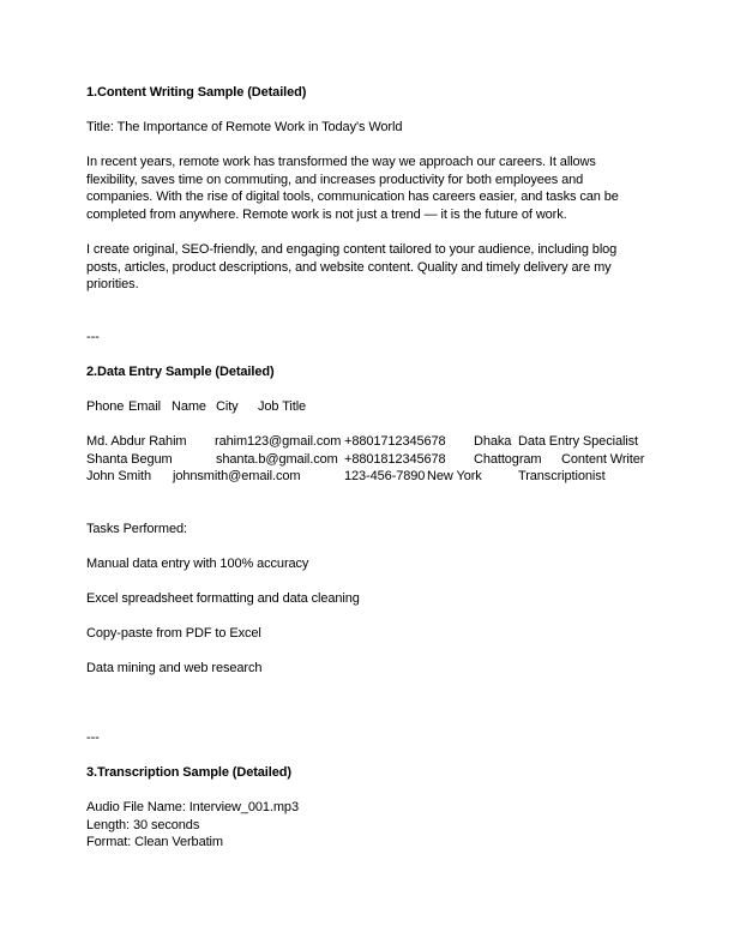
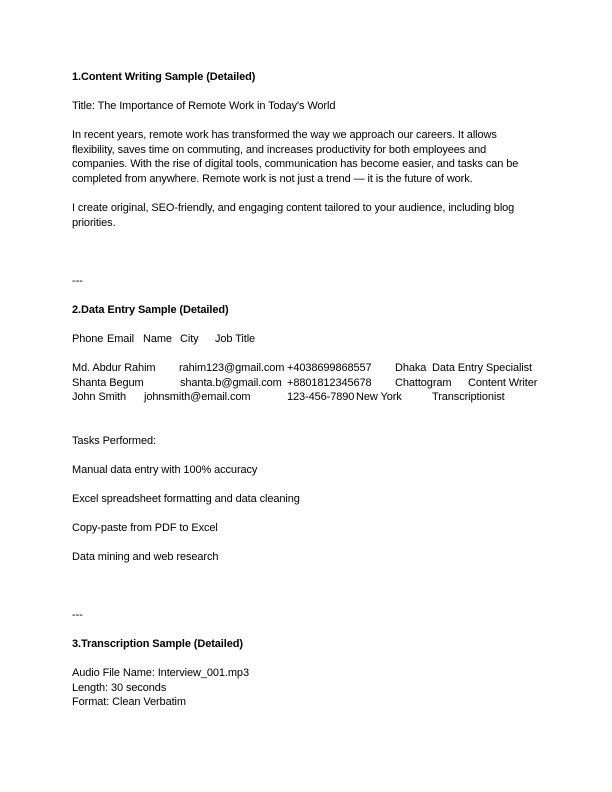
  1.Content Writing Sample (Detailed)
  Title: The Importance of Remote Work in Today's World
  In recent years, remote work has transformed the way we approach our careers. It allows
  flexibility, saves time on commuting, and increases productivity for both employees and
- companies. With the rise of digital tools, communication has careers easier, and tasks can be
+ companies. With the rise of digital tools, communication has become easier, and tasks can be
  completed from anywhere. Remote work is not just a trend — it is the future of work.
  I create original, SEO-friendly, and engaging content tailored to your audience, including blog
- posts, articles, product descriptions, and website content. Quality and timely delivery are my
  priorities.
  ---
  2.Data Entry Sample (Detailed)
  Phone
  Email
  Name
  City
  Job Title
  Md. Abdur Rahim
  rahim123@gmail.com
- +8801712345678
+ +4038699868557
  Dhaka
  Data Entry Specialist
  Shanta Begum
  shanta.b@gmail.com
  +8801812345678
  Chattogram
  Content Writer
  John Smith
  johnsmith@email.com
  123-456-7890
  New York
  Transcriptionist
  Tasks Performed:
  Manual data entry with 100% accuracy
  Excel spreadsheet formatting and data cleaning
  Copy-paste from PDF to Excel
  Data mining and web research
  ---
  3.Transcription Sample (Detailed)
  Audio File Name: Interview_001.mp3
  Length: 30 seconds
  Format: Clean Verbatim
